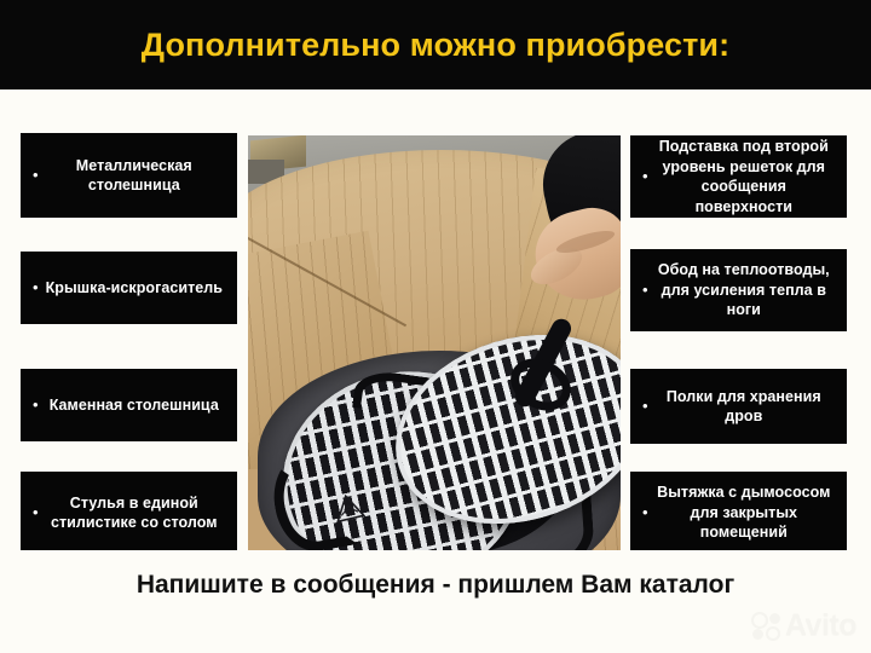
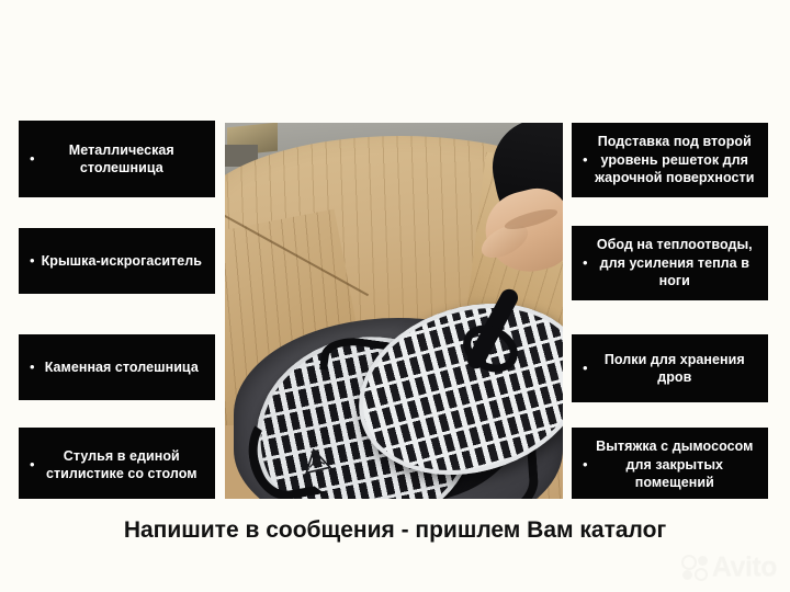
- Дополнительно можно приобрести:
  •
  Металлическая столешница
  •
  Крышка-искрогаситель
  •
  Каменная столешница
  •
  Стулья в единой стилистике со столом
  •
- Подставка под второй уровень решеток для сообщения поверхности
+ Подставка под второй уровень решеток для жарочной поверхности
  •
  Обод на теплоотводы, для усиления тепла в ноги
  •
  Полки для хранения дров
  •
  Вытяжка с дымососом для закрытых помещений
  Напишите в сообщения - пришлем Вам каталог
